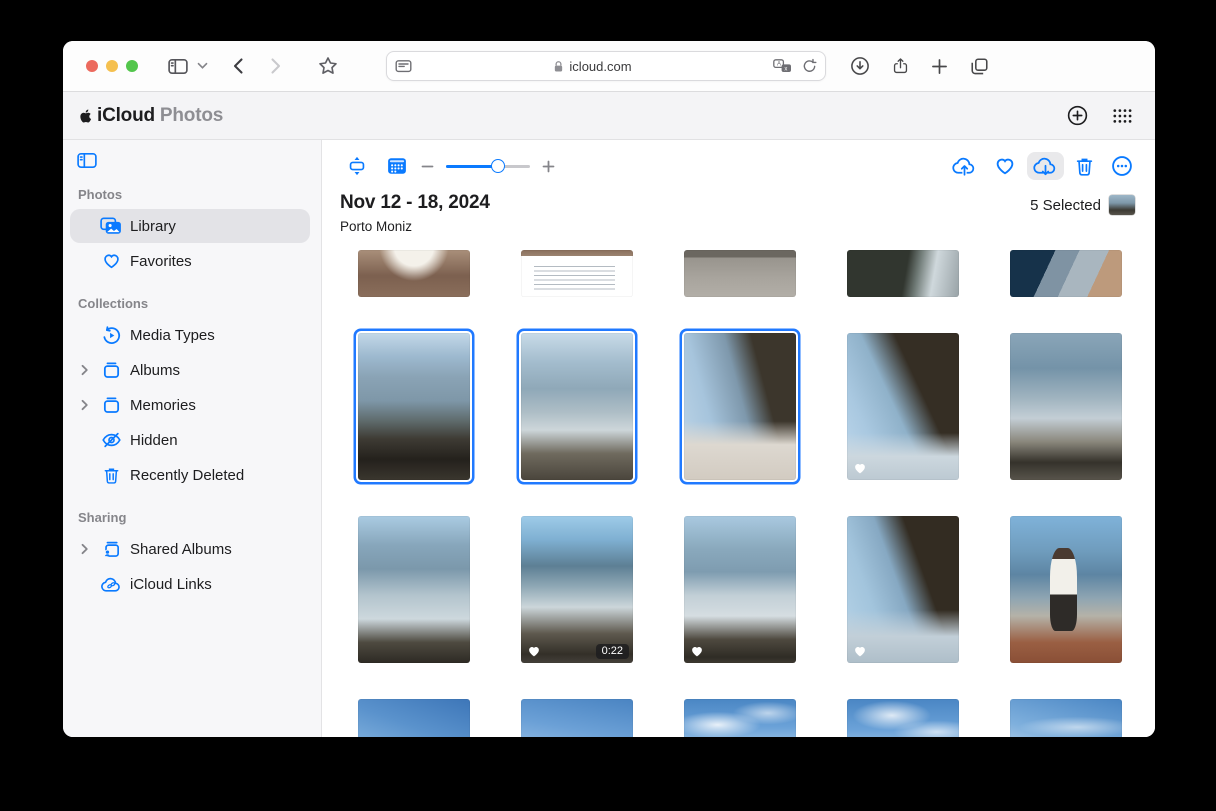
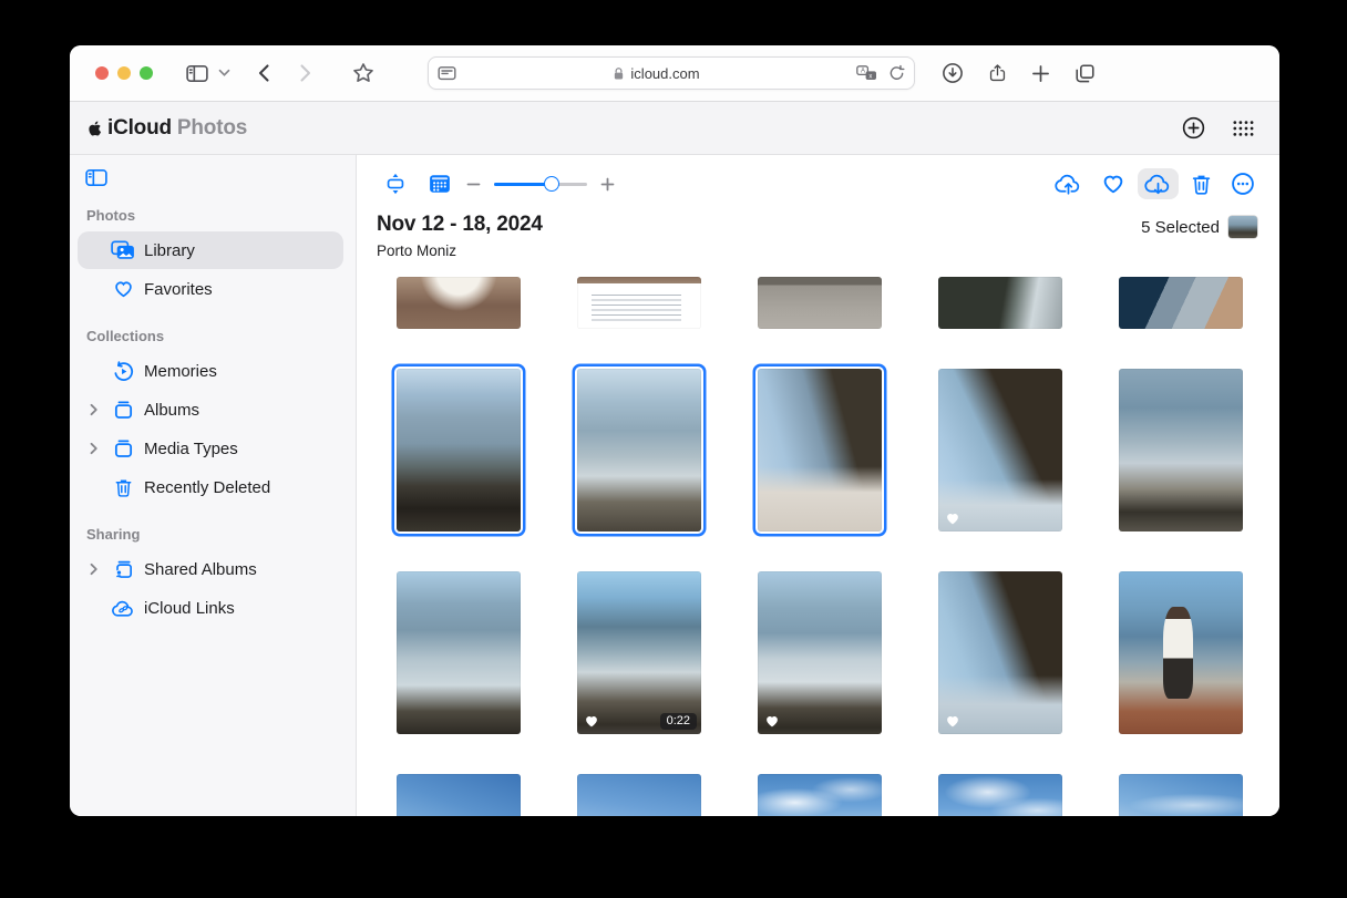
  icloud.com
  iCloud
  Photos
  Photos
  Library
  Favorites
  Collections
- Media Types
+ Memories
  Albums
- Memories
+ Media Types
- Hidden
  Recently Deleted
  Sharing
  Shared Albums
  iCloud Links
  Nov 12 - 18, 2024
  Porto Moniz
  5 Selected
  0:22
